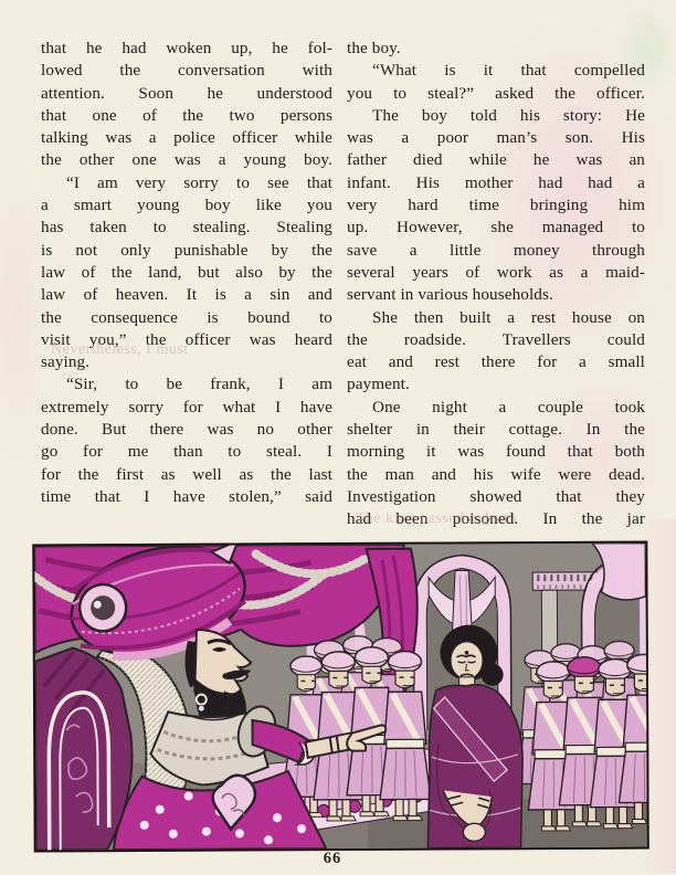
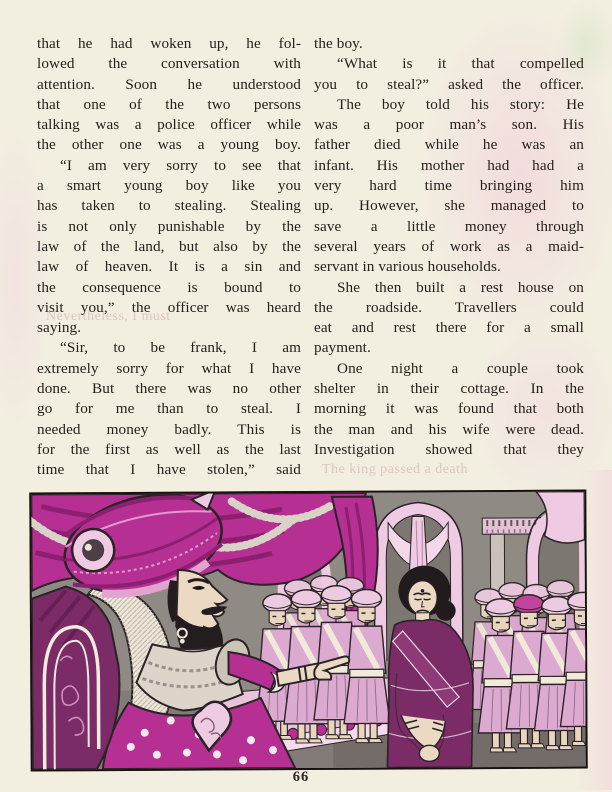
  that he had woken up, he fol-
  lowed the conversation with
  attention. Soon he understood
  that one of the two persons
  talking was a police officer while
  the other one was a young boy.
  “I am very sorry to see that
  a smart young boy like you
  has taken to stealing. Stealing
  is not only punishable by the
  law of the land, but also by the
  law of heaven. It is a sin and
  the consequence is bound to
  visit you,” the officer was heard
  saying.
  “Sir, to be frank, I am
  extremely sorry for what I have
  done. But there was no other
  go for me than to steal. I
+ needed money badly. This is
  for the first as well as the last
  time that I have stolen,” said
  the boy.
  “What is it that compelled
  you to steal?” asked the officer.
  The boy told his story: He
  was a poor man’s son. His
  father died while he was an
  infant. His mother had had a
  very hard time bringing him
  up. However, she managed to
  save a little money through
  several years of work as a maid-
  servant in various households.
  She then built a rest house on
  the roadside. Travellers could
  eat and rest there for a small
  payment.
  One night a couple took
  shelter in their cottage. In the
  morning it was found that both
  the man and his wife were dead.
  Investigation showed that they
- had been poisoned. In the jar
  Nevertheless, I must
  The king passed a death
  66
